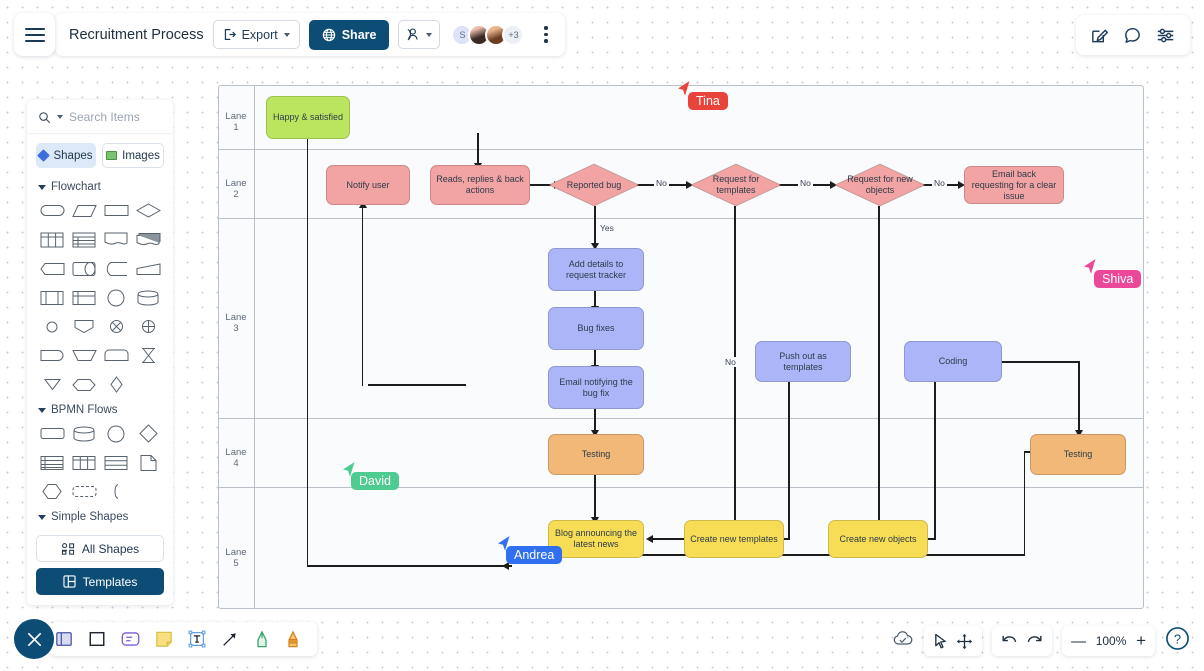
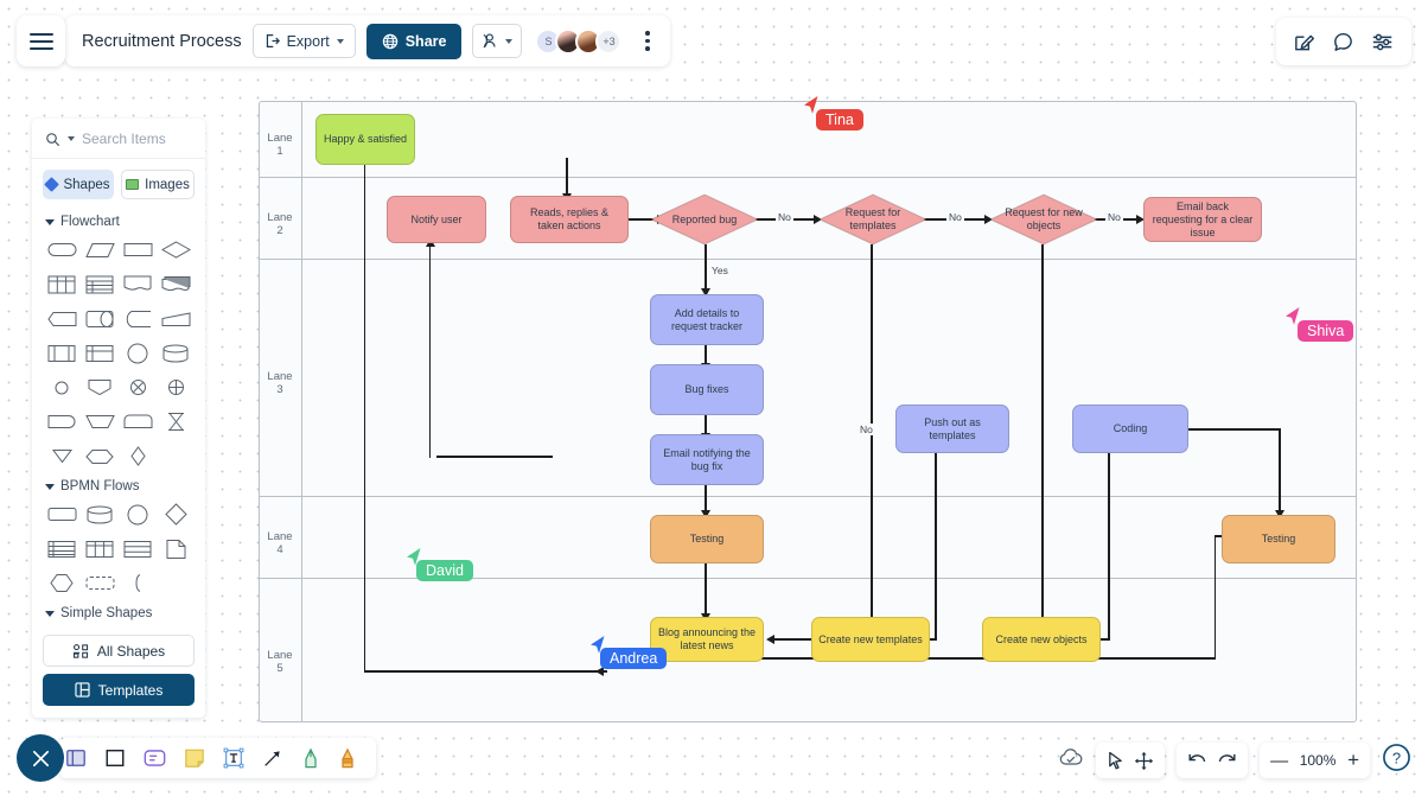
  Recruitment Process
  Export
  Share
  S
  +3
  Search Items
  Shapes
  Images
  Flowchart
  BPMN Flows
  Simple Shapes
  All Shapes
  Templates
  Lane
  1
  Lane
  2
  Lane
  3
  Lane
  4
  Lane
  5
  No
  No
  No
  Yes
  No
  Happy & satisfied
  Notify user
- Reads, replies & back actions
+ Reads, replies & taken actions
  Reported bug
  Request for templates
  Request for new objects
  Email back requesting for a clear issue
  Add details to request tracker
  Bug fixes
  Email notifying the bug fix
  Push out as templates
  Coding
  Testing
  Testing
  Blog announcing the latest news
  Create new templates
  Create new objects
  Tina
  Shiva
  David
  Andrea
  —
  100%
  +
  ?
